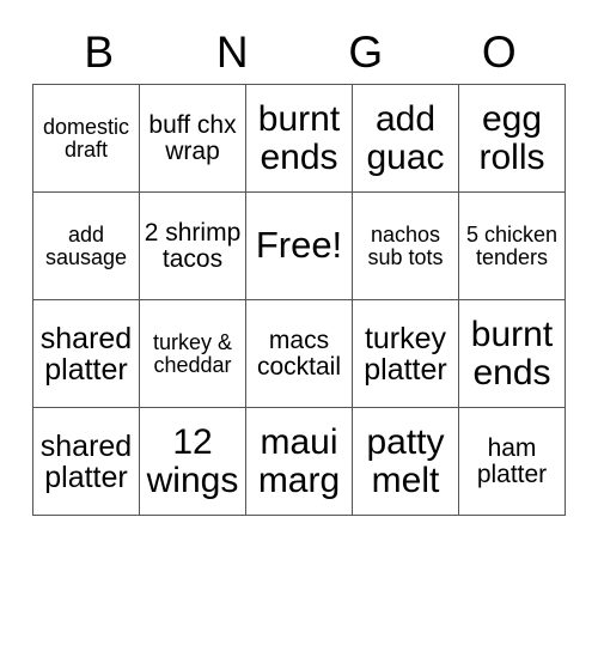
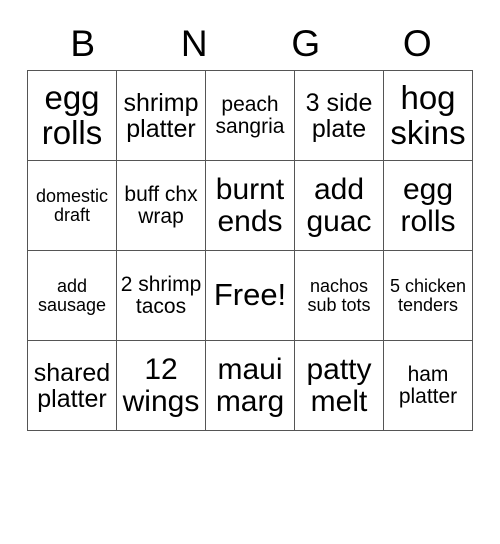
  B
  N
  G
  O
+ egg rolls	shrimp platter	peach sangria	3 side plate	hog skins
  domestic draft	buff chx wrap	burnt ends	add guac	egg rolls
  add sausage	2 shrimp tacos	Free!	nachos sub tots	5 chicken tenders
- shared platter	turkey & cheddar	macs cocktail	turkey platter	burnt ends
  shared platter	12 wings	maui marg	patty melt	ham platter
